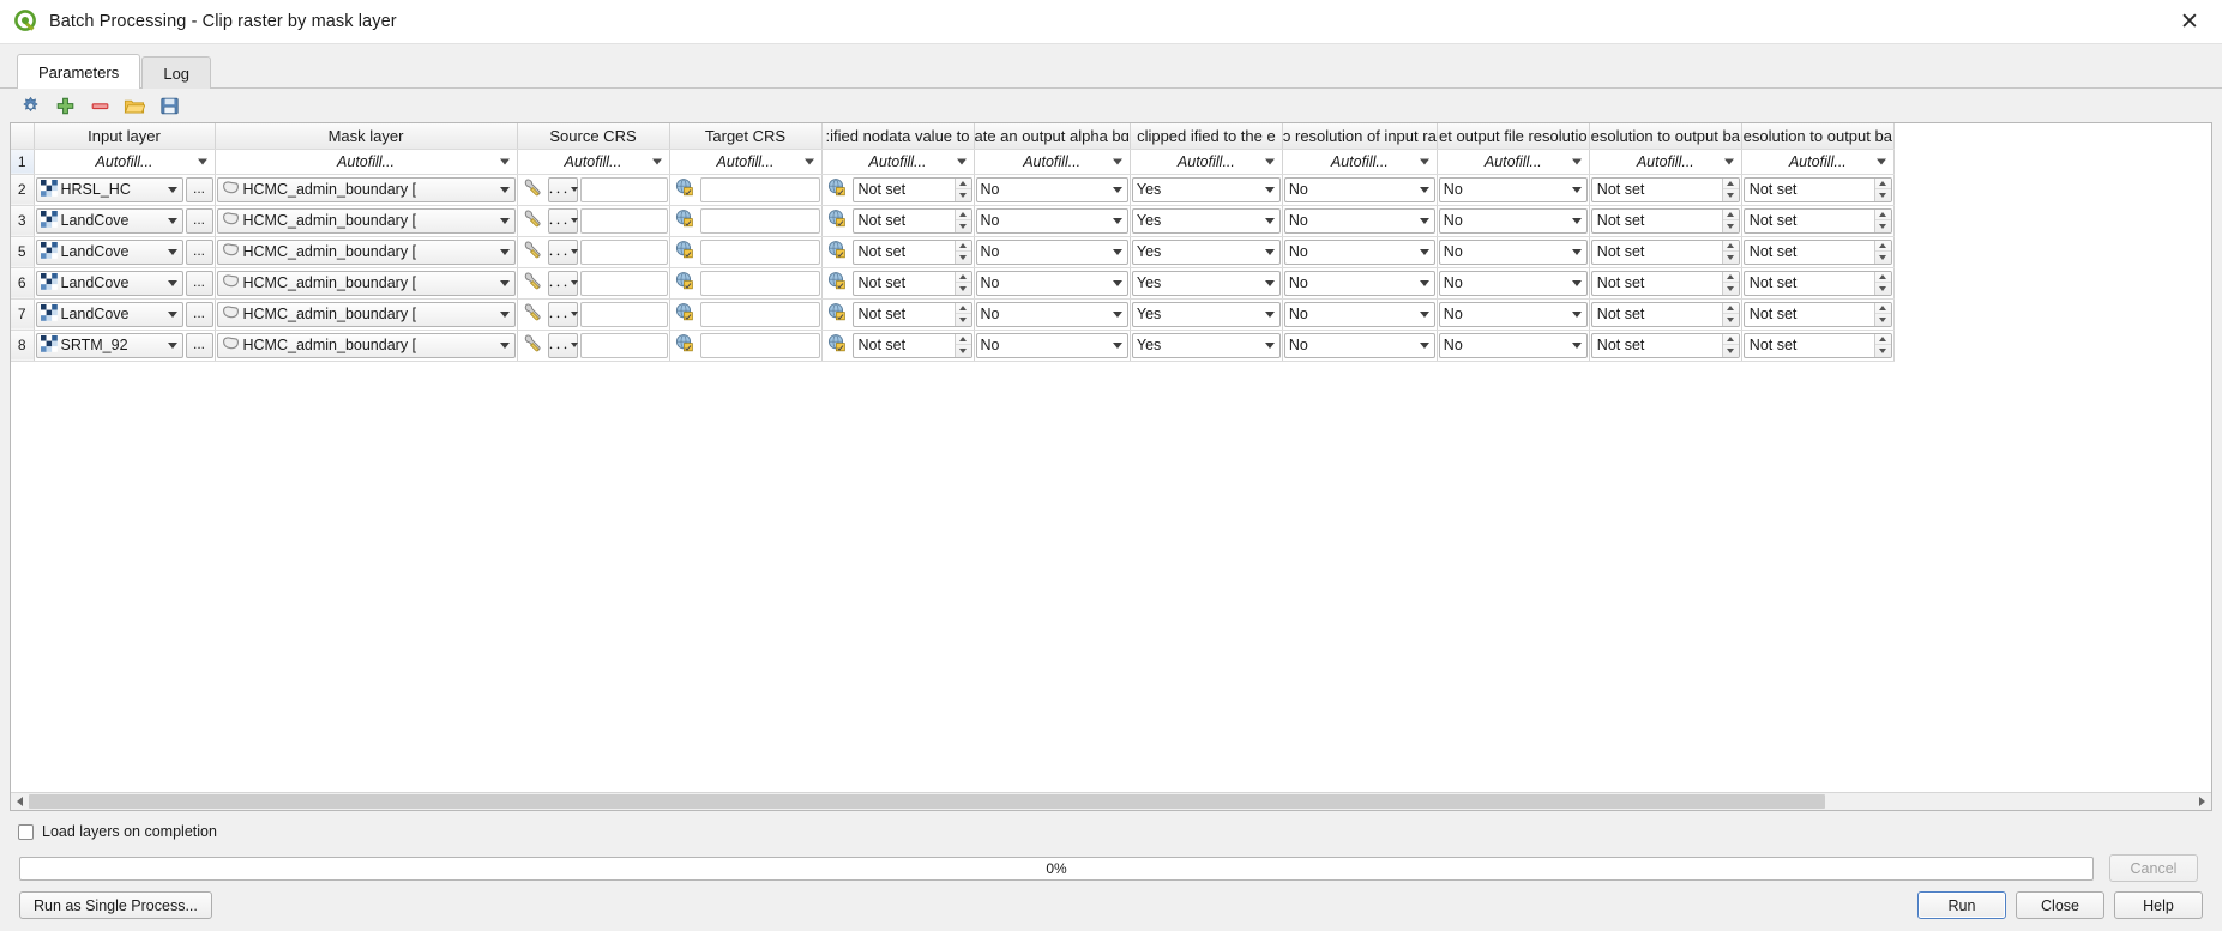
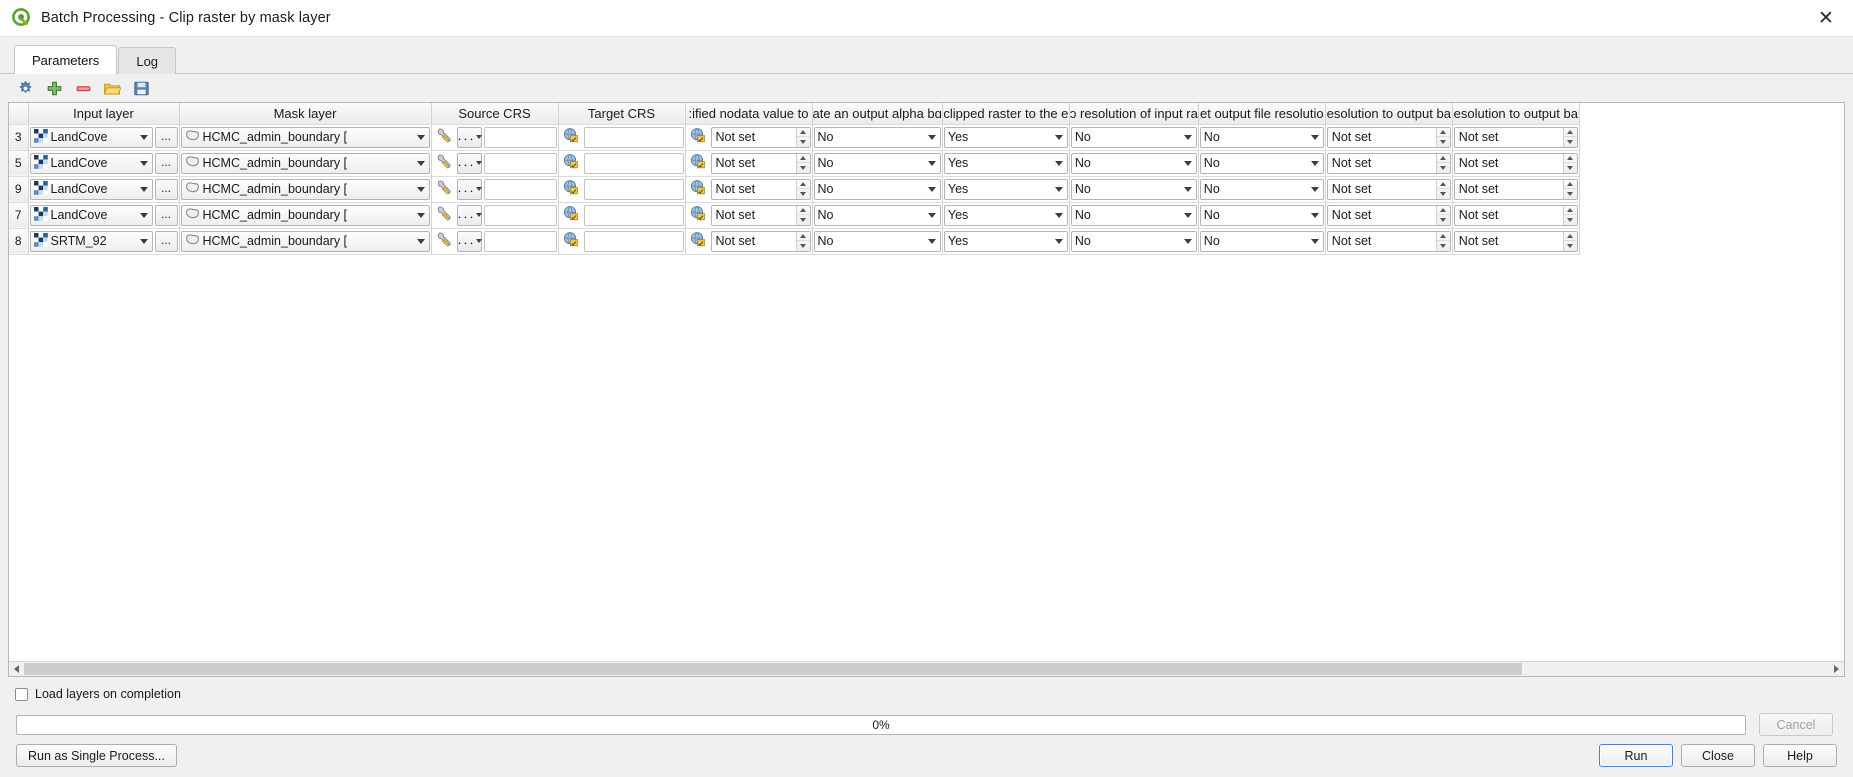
  Batch Processing - Clip raster by mask layer
  ✕
  Parameters
  Log
- 	Input layer	Mask layer	Source CRS	Target CRS	:ified nodata value to	ate an output alpha bɑ	clipped ified to the e	ɔ resolution of input ra	et output file resolutio	esolution to output ba	esolution to output ba
+ 	Input layer	Mask layer	Source CRS	Target CRS	:ified nodata value to	ate an output alpha bɑ	clipped raster to the e	ɔ resolution of input ra	et output file resolutio	esolution to output ba	esolution to output ba
- 1	Autofill...	Autofill...	Autofill...	Autofill...	Autofill...	Autofill...	Autofill...	Autofill...	Autofill...	Autofill...	Autofill...
- 2	HRSL_HC ...	HCMC_admin_boundary [	․․․		Not set	No	Yes	No	No	Not set	Not set
  3	LandCove ...	HCMC_admin_boundary [	․․․		Not set	No	Yes	No	No	Not set	Not set
  5	LandCove ...	HCMC_admin_boundary [	․․․		Not set	No	Yes	No	No	Not set	Not set
- 6	LandCove ...	HCMC_admin_boundary [	․․․		Not set	No	Yes	No	No	Not set	Not set
+ 9	LandCove ...	HCMC_admin_boundary [	․․․		Not set	No	Yes	No	No	Not set	Not set
  7	LandCove ...	HCMC_admin_boundary [	․․․		Not set	No	Yes	No	No	Not set	Not set
  8	SRTM_92 ...	HCMC_admin_boundary [	․․․		Not set	No	Yes	No	No	Not set	Not set
  Load layers on completion
  0%
  Cancel
  Run as Single Process...
  Run
  Close
  Help
